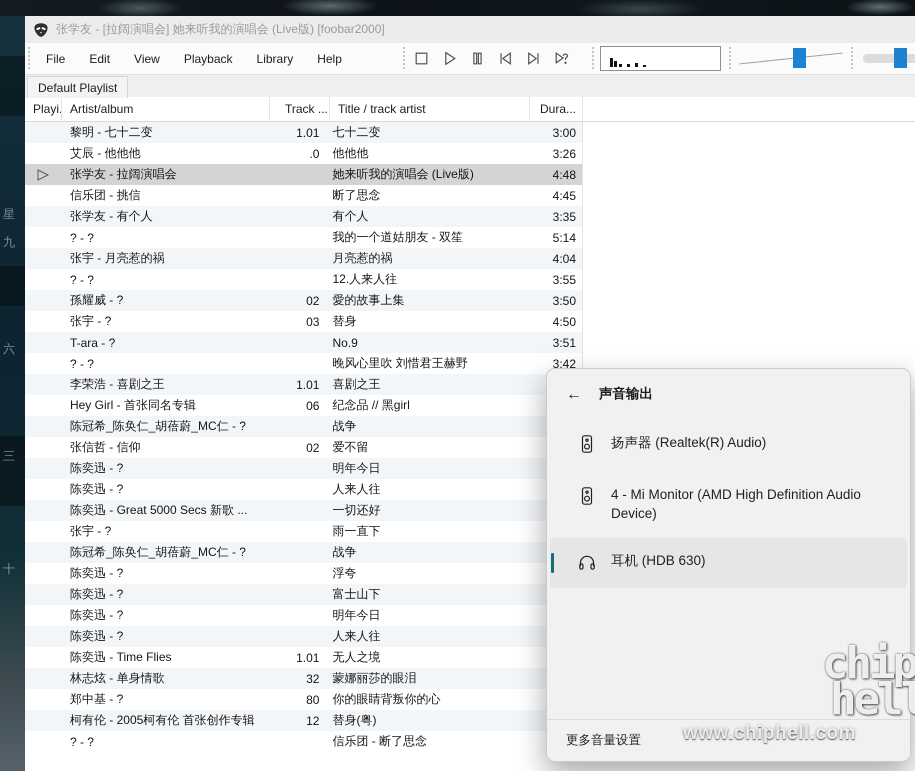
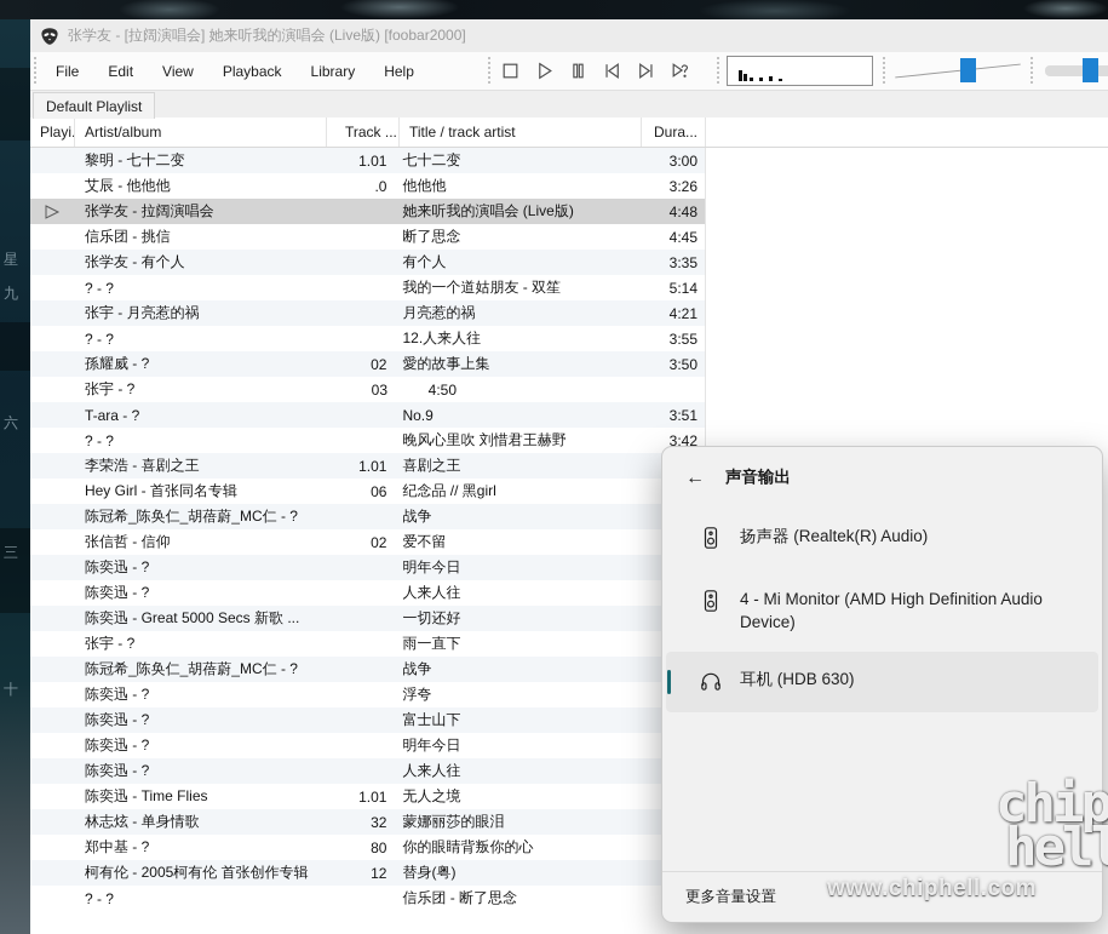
  星
  九
  六
  三
  十
  张学友 - [拉阔演唱会] 她来听我的演唱会 (Live版) [foobar2000]
  File
  Edit
  View
  Playback
  Library
  Help
  Default Playlist
  Playi.
  Artist/album
  Track ...
  Title / track artist
  Dura...
  黎明 - 七十二变
  1.01
  七十二变
  3:00
  艾辰 - 他他他
  .0
  他他他
  3:26
  张学友 - 拉阔演唱会
  她来听我的演唱会 (Live版)
  4:48
  信乐团 - 挑信
  断了思念
  4:45
  张学友 - 有个人
  有个人
  3:35
  ? - ?
  我的一个道姑朋友 - 双笙
  5:14
  张宇 - 月亮惹的祸
  月亮惹的祸
- 4:04
+ 4:21
  ? - ?
  12.人来人往
  3:55
  孫耀威 - ?
  02
  愛的故事上集
  3:50
  张宇 - ?
  03
- 替身
  4:50
  T-ara - ?
  No.9
  3:51
  ? - ?
  晚风心里吹 刘惜君王赫野
  3:42
  李荣浩 - 喜剧之王
  1.01
  喜剧之王
  Hey Girl - 首张同名专辑
  06
  纪念品 // 黑girl
  陈冠希_陈奂仁_胡蓓蔚_MC仁 - ?
  战争
  张信哲 - 信仰
  02
  爱不留
  陈奕迅 - ?
  明年今日
  陈奕迅 - ?
  人来人往
  陈奕迅 - Great 5000 Secs 新歌 ...
  一切还好
  张宇 - ?
  雨一直下
  陈冠希_陈奂仁_胡蓓蔚_MC仁 - ?
  战争
  陈奕迅 - ?
  浮夸
  陈奕迅 - ?
  富士山下
  陈奕迅 - ?
  明年今日
  陈奕迅 - ?
  人来人往
  陈奕迅 - Time Flies
  1.01
  无人之境
  林志炫 - 单身情歌
  32
  蒙娜丽莎的眼泪
  郑中基 - ?
  80
  你的眼睛背叛你的心
  柯有伦 - 2005柯有伦 首张创作专辑
  12
  替身(粤)
  ? - ?
  信乐团 - 断了思念
  ←
  声音输出
  扬声器 (Realtek(R) Audio)
  4 - Mi Monitor (AMD High Definition Audio Device)
  耳机 (HDB 630)
  更多音量设置
  www.chiphell.com
  chip
  hell
